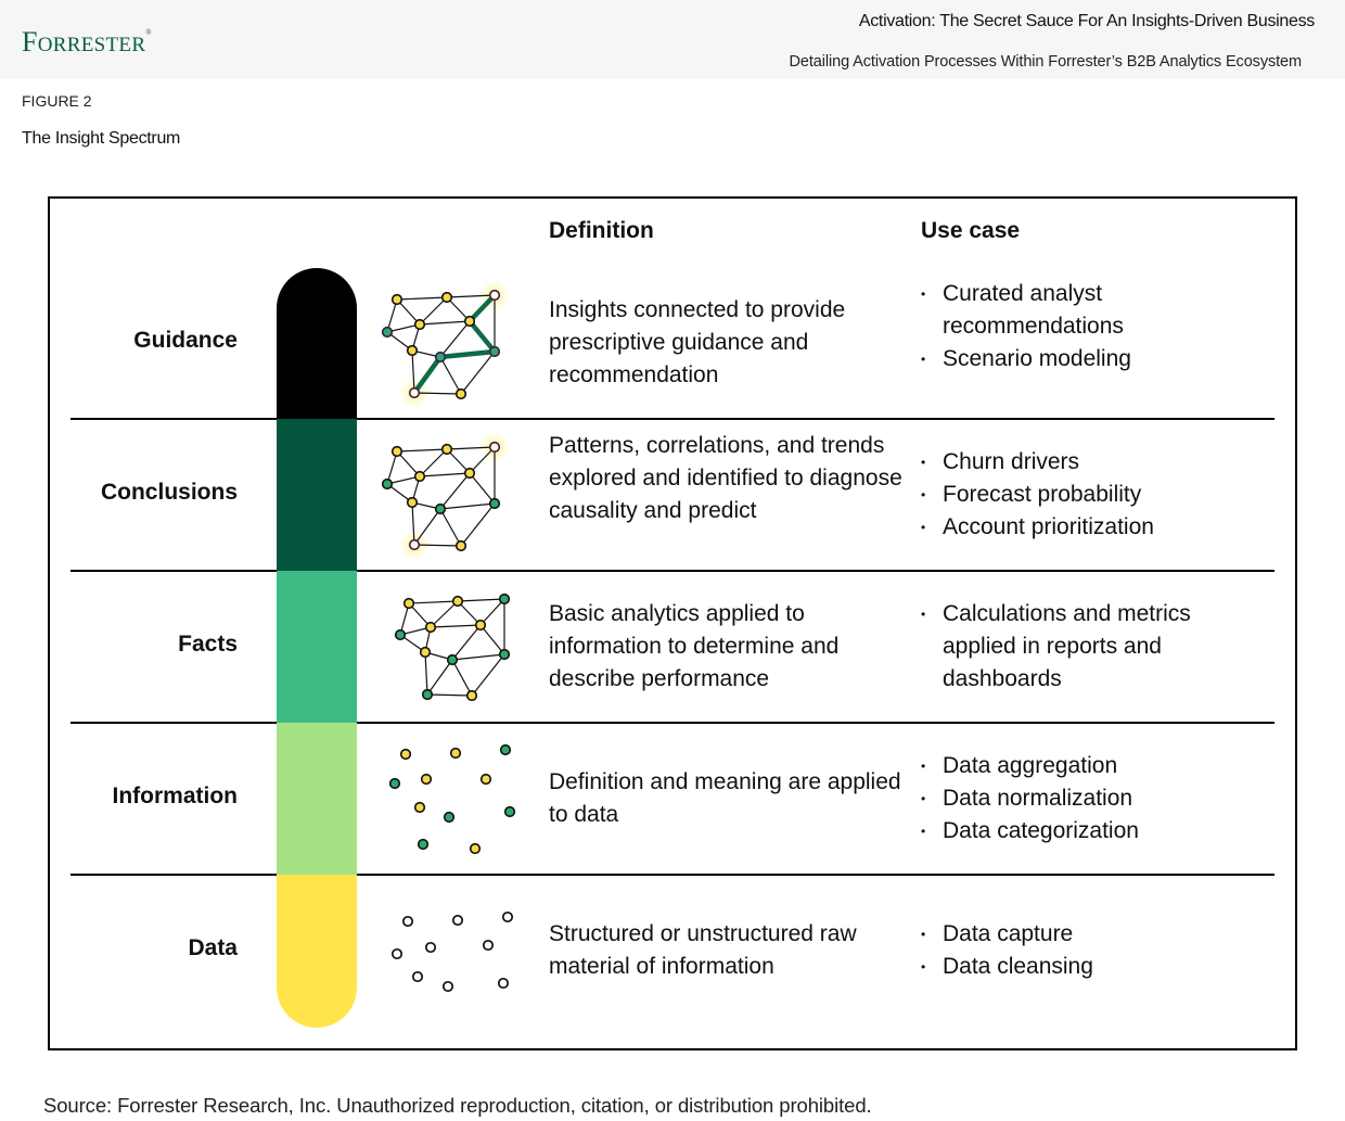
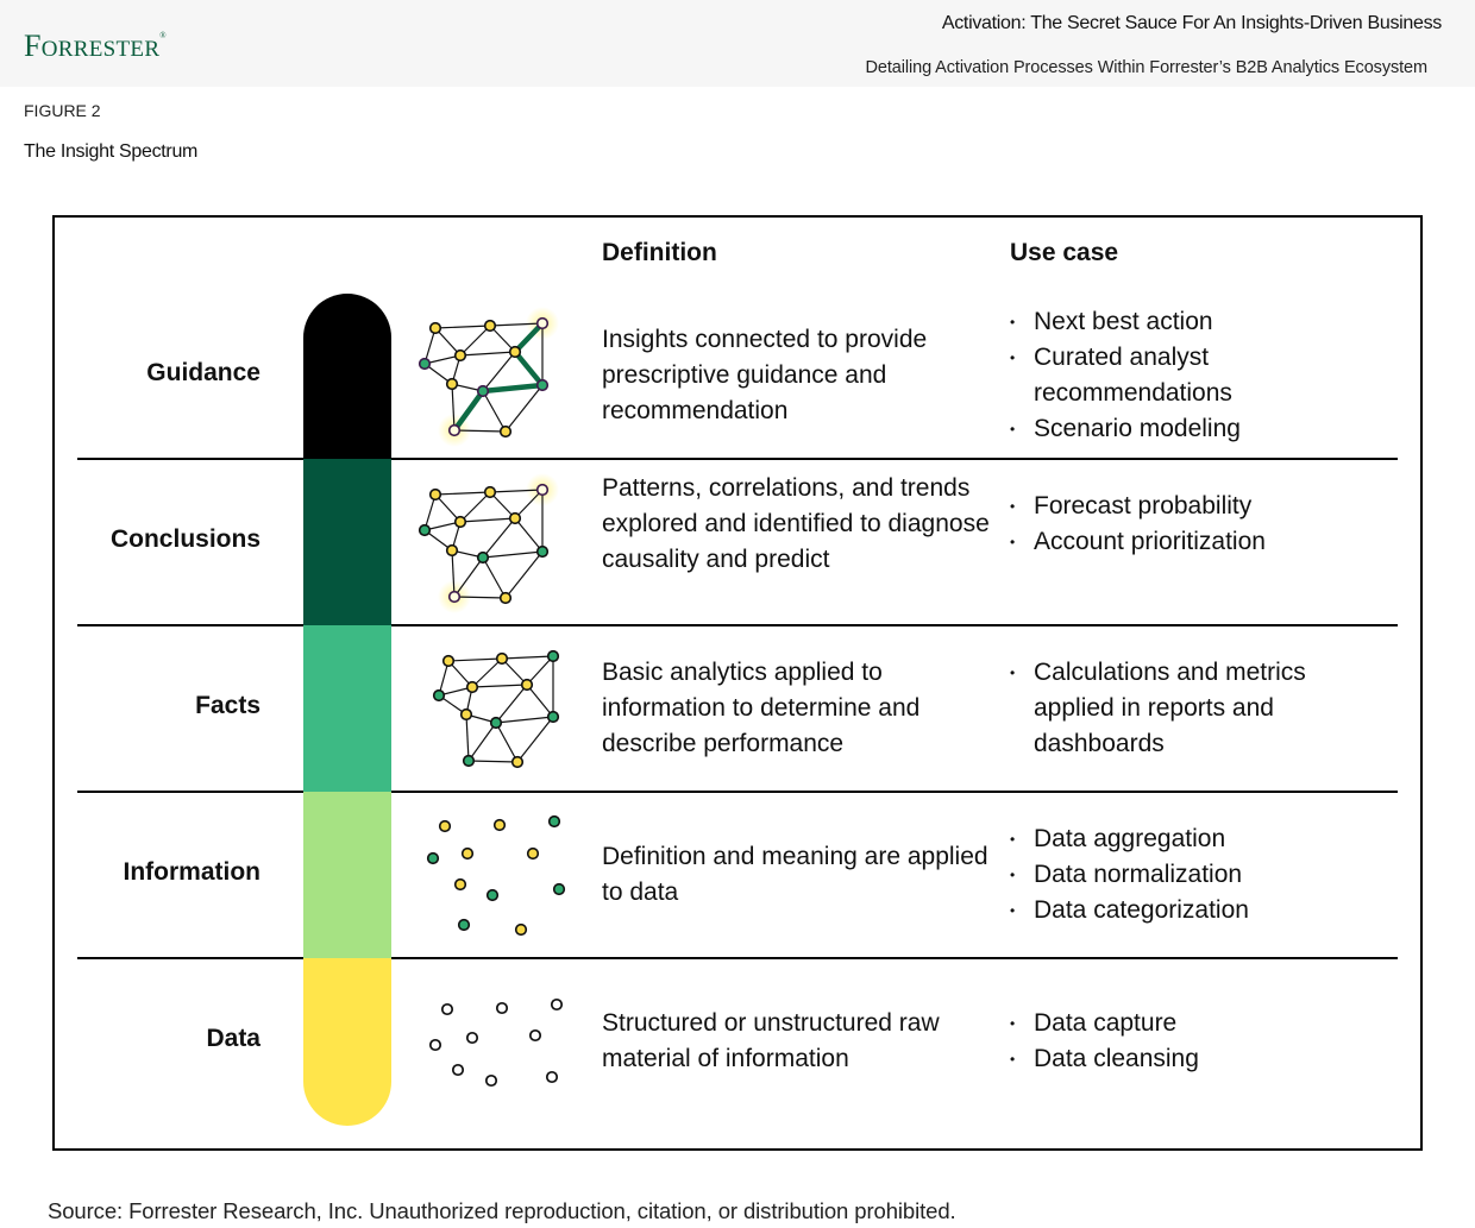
  FORRESTER®
  Activation: The Secret Sauce For An Insights-Driven Business
  Detailing Activation Processes Within Forrester’s B2B Analytics Ecosystem
  FIGURE 2
  The Insight Spectrum
  Definition
  Use case
  Guidance
  Insights connected to provide prescriptive guidance and recommendation
+ Next best action
  Curated analyst recommendations
  Scenario modeling
  Conclusions
  Patterns, correlations, and trends explored and identified to diagnose causality and predict
- Churn drivers
  Forecast probability
  Account prioritization
  Facts
  Basic analytics applied to information to determine and describe performance
  Calculations and metrics applied in reports and dashboards
  Information
  Definition and meaning are applied to data
  Data aggregation
  Data normalization
  Data categorization
  Data
  Structured or unstructured raw material of information
  Data capture
  Data cleansing
  Source: Forrester Research, Inc. Unauthorized reproduction, citation, or distribution prohibited.
